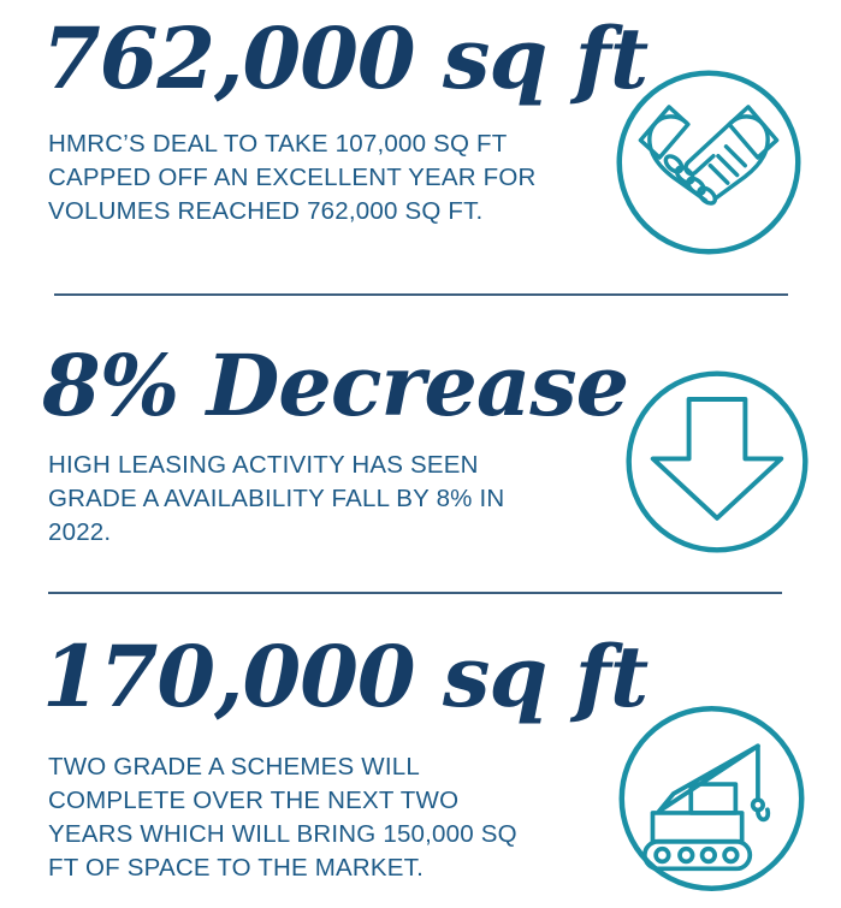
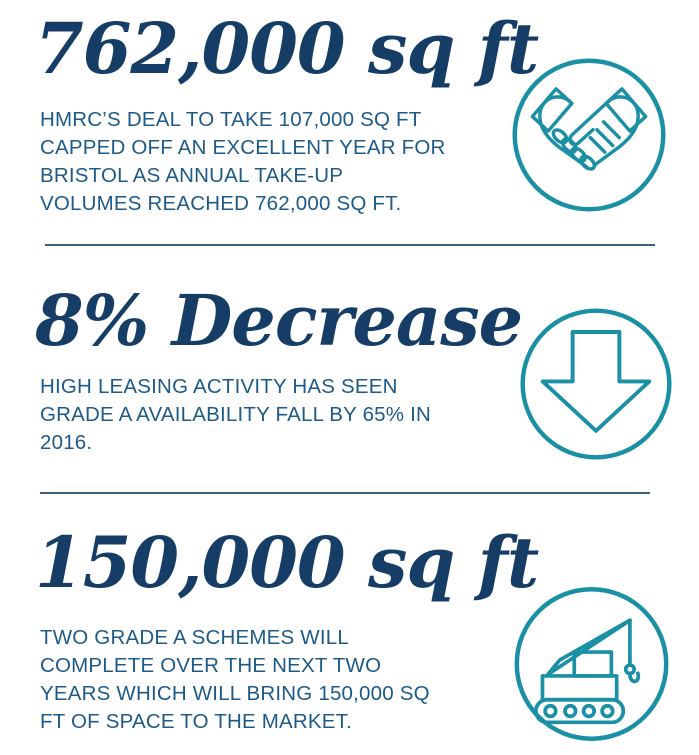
  762,000 sq ft
  HMRC’S DEAL TO TAKE 107,000 SQ FT
  CAPPED OFF AN EXCELLENT YEAR FOR
+ BRISTOL AS ANNUAL TAKE-UP
  VOLUMES REACHED 762,000 SQ FT.
  8% Decrease
  HIGH LEASING ACTIVITY HAS SEEN
- GRADE A AVAILABILITY FALL BY 8% IN
+ GRADE A AVAILABILITY FALL BY 65% IN
- 2022.
+ 2016.
- 170,000 sq ft
+ 150,000 sq ft
  TWO GRADE A SCHEMES WILL
  COMPLETE OVER THE NEXT TWO
  YEARS WHICH WILL BRING 150,000 SQ
  FT OF SPACE TO THE MARKET.
